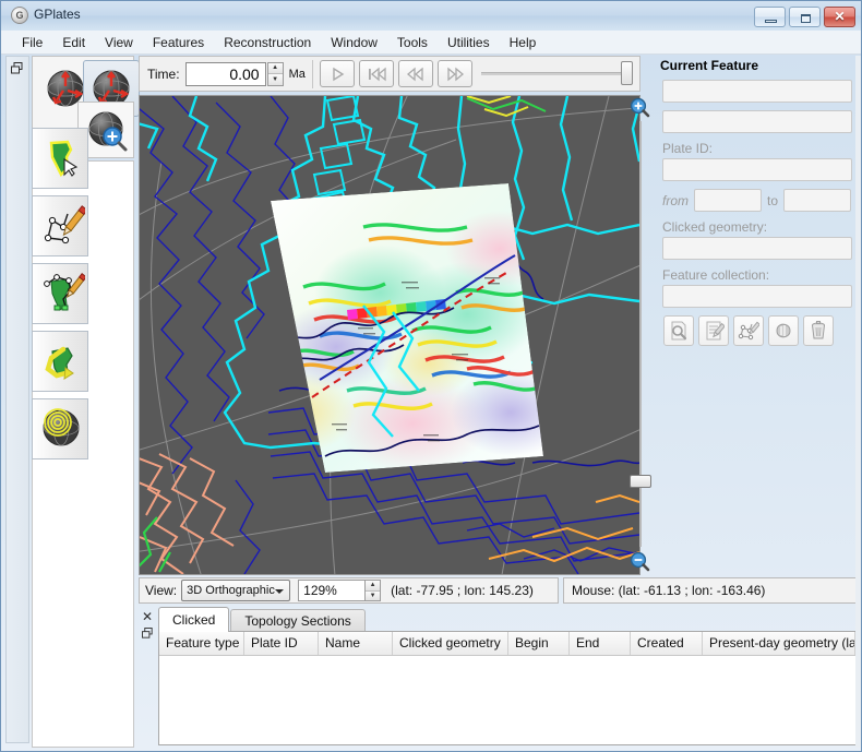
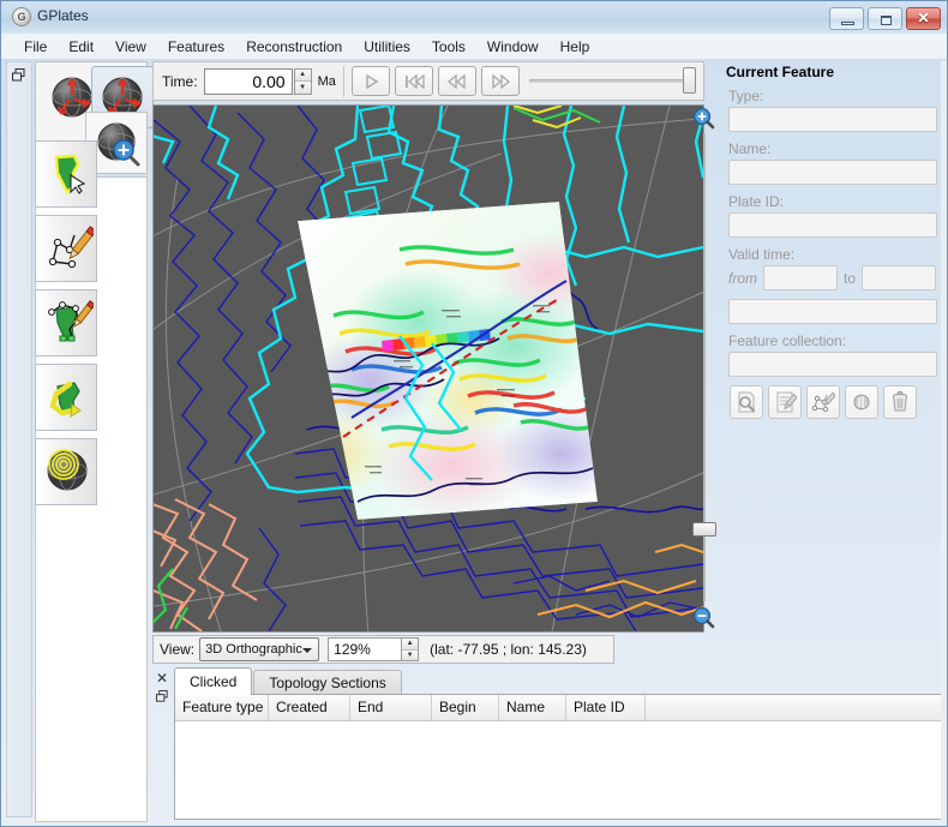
  G
  GPlates
  ✕
  File
  Edit
  View
  Features
  Reconstruction
- Window
+ Utilities
  Tools
- Utilities
+ Window
  Help
  Time:
  0.00
  Ma
  View:
  3D Orthographic
  129%
  (lat: -77.95 ; lon: 145.23)
- Mouse: (lat: -61.13 ; lon: -163.46)
  ✕
  Clicked
  Topology Sections
  Feature type
- Plate ID
+ Created
- Name
+ End
- Clicked geometry
  Begin
- End
+ Name
- Created
+ Plate ID
- Present-day geometry (la
  Current Feature
+ Type:
+ Name:
  Plate ID:
+ Valid time:
  from
  to
- Clicked geometry:
  Feature collection:
